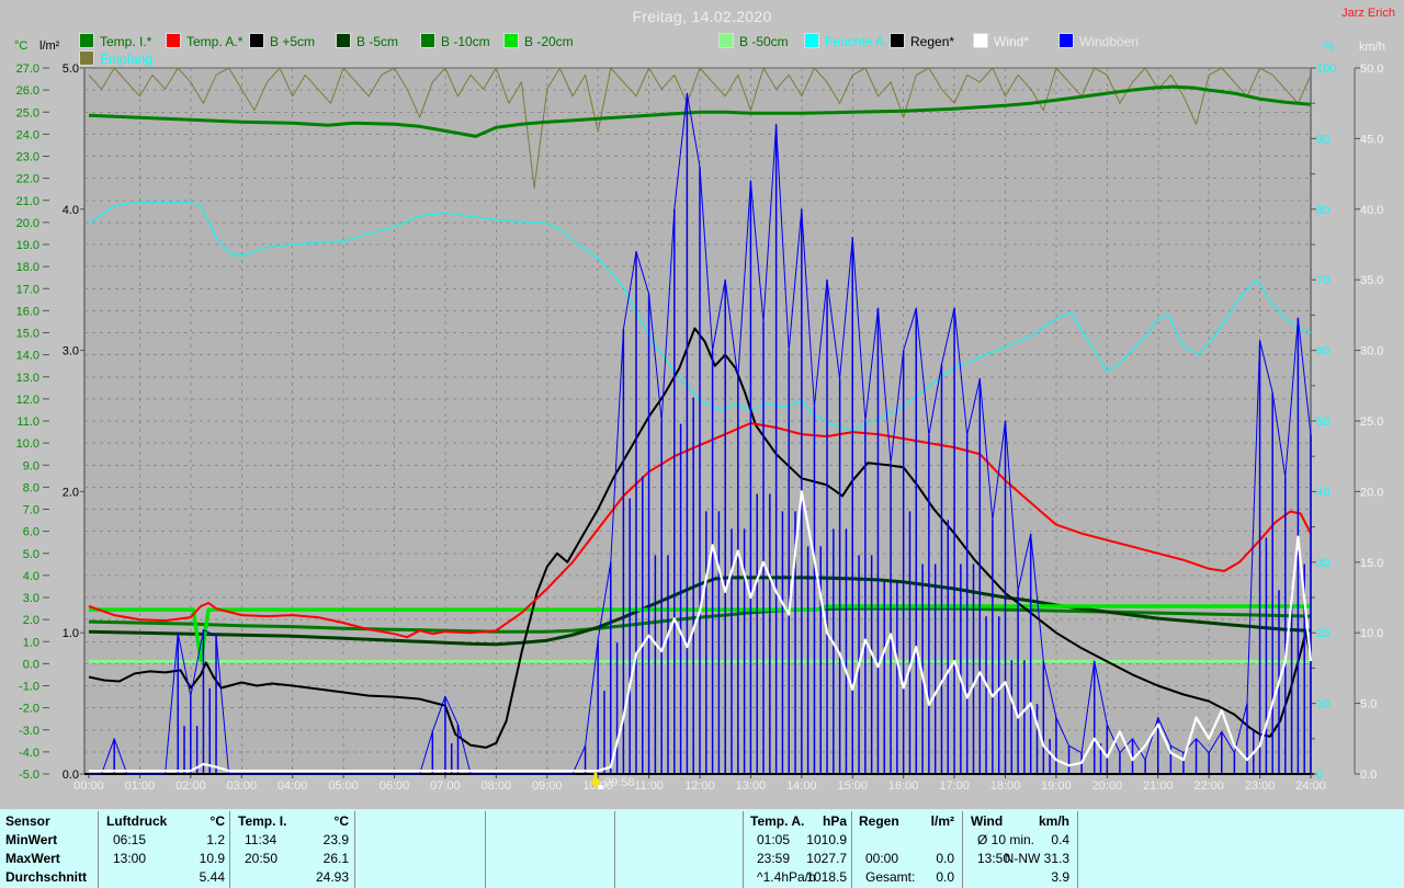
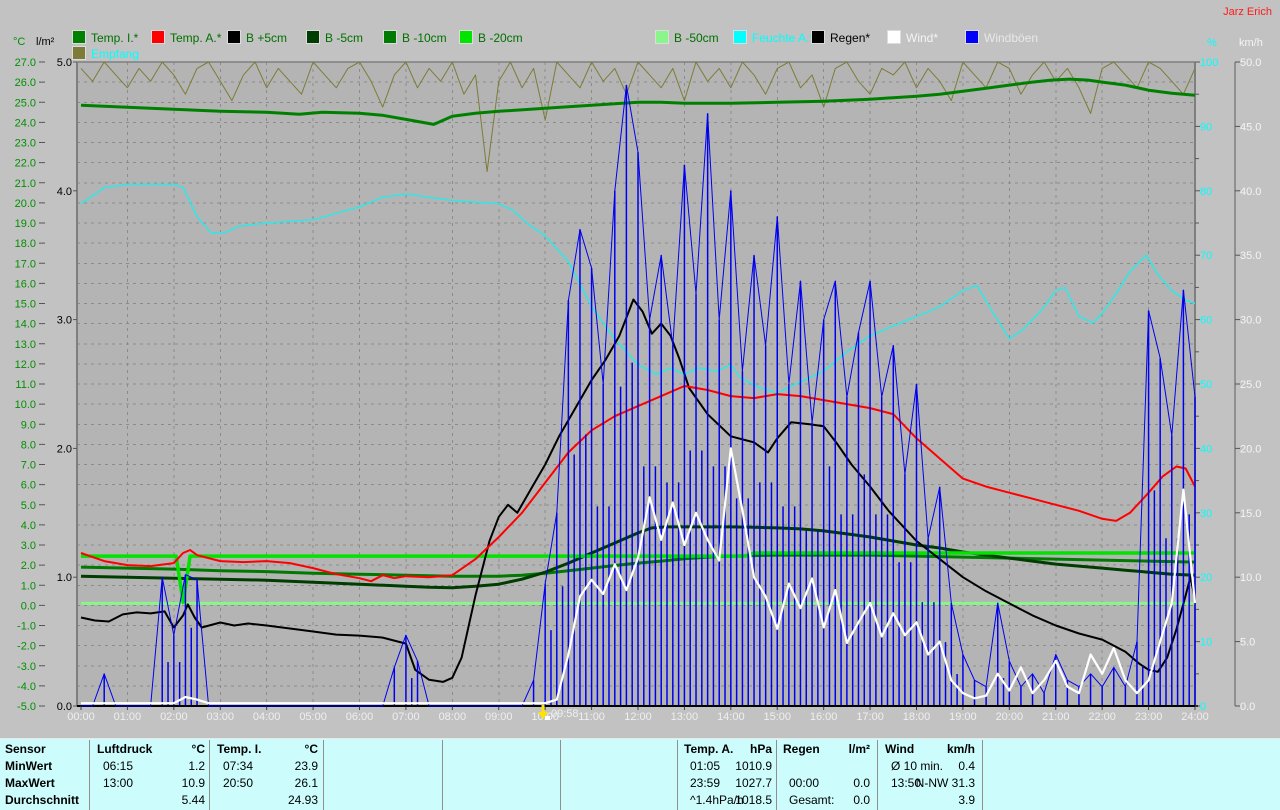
- Freitag, 14.02.2020
  Jarz Erich
  °C
  l/m²
  %
  km/h
  Temp. I.*
  Temp. A.*
  B +5cm
  B -5cm
  B -10cm
  B -20cm
  B -50cm
  Feuchte A.
  Regen*
  Wind*
  Windböen
  Empfang
  -5.0
  -4.0
  -3.0
  -2.0
  -1.0
  0.0
  1.0
  2.0
  3.0
  4.0
  5.0
  6.0
  7.0
  8.0
  9.0
  10.0
  11.0
  12.0
  13.0
  14.0
  15.0
  16.0
  17.0
  18.0
  19.0
  20.0
  21.0
  22.0
  23.0
  24.0
  25.0
  26.0
  27.0
  0.0
  1.0
  2.0
  3.0
  4.0
  5.0
  0
  10
  20
  30
  40
  50
  60
  70
  80
  90
  100
  0.0
  5.0
  10.0
  15.0
  20.0
  25.0
  30.0
  35.0
  40.0
  45.0
  50.0
  00:00
  01:00
  02:00
  03:00
  04:00
  05:00
  06:00
  07:00
  08:00
  09:00
  11:00
  12:00
  13:00
  14:00
  15:00
  16:00
  17:00
  18:00
  19:00
  20:00
  21:00
  22:00
  23:00
  24:00
  09:58
  Sensor
  MinWert
  MaxWert
  Durchschnitt
  Luftdruck
  °C
  06:15
  1.2
  13:00
  10.9
  5.44
  Temp. I.
  °C
- 11:34
+ 07:34
  23.9
  20:50
  26.1
  24.93
  Temp. A.
  hPa
  01:05
  1010.9
  23:59
  1027.7
  ^1.4hPa/h
  1018.5
  Regen
  l/m²
  00:00
  0.0
  Gesamt:
  0.0
  Wind
  km/h
  Ø 10 min.
  0.4
  13:50
  N-NW 31.3
  3.9
